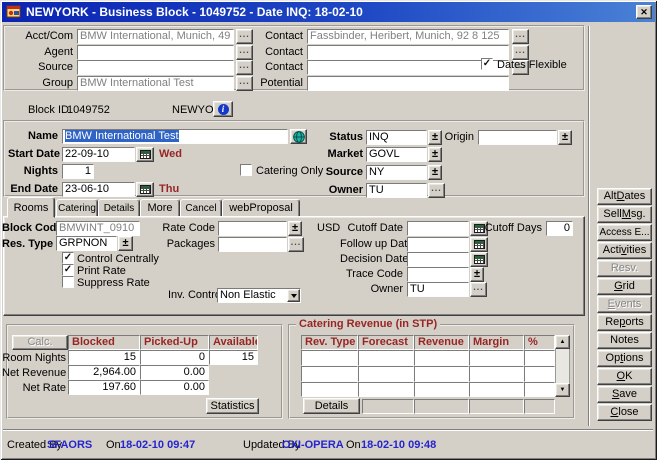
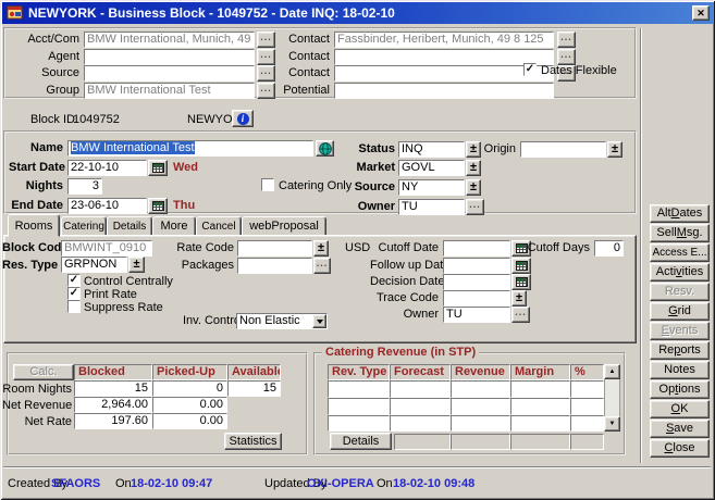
  NEWYORK - Business Block - 1049752 - Date INQ: 18-02-10
  ✕
  Acct/Com
  BMW International, Munich, 49
  ...
  Contact
- Fassbinder, Heribert, Munich, 92 8 125
+ Fassbinder, Heribert, Munich, 49 8 125
  ...
  Agent
  ...
  Contact
  ...
  Source
  ...
  Contact
  ...
  Group
  BMW International Test
  ...
  Potential
  ✓
  Dates Flexible
  Block ID
  1049752
  NEWYO
  i
  Name
  BMW International Test
  Start Date
- 22-09-10
+ 22-10-10
  Wed
  Nights
- 1
+ 3
  Catering Only
  End Date
  23-06-10
  Thu
  Status
  INQ
  ±
  Market
  GOVL
  ±
  Source
  NY
  ±
  Owner
  TU
  ...
  Origin
  ±
  Rooms
  Catering
  Details
  More
  Cancel
  webProposal
  Block Cod
  BMWINT_0910
  Rate Code
  ±
  USD
  Cutoff Date
  Cutoff Days
  0
  Res. Type
  GRPNON
  ±
  Packages
  ...
  Follow up Dat
  ✓
  Control Centrally
  ✓
  Print Rate
  Suppress Rate
  Decision Date
  Trace Code
  ±
  Inv. Contr
  Non Elastic
  Owner
  TU
  ...
  Calc.
  Blocked
  Picked-Up
  Available
  Room Nights
  15
  0
  15
  Net Revenue
  2,964.00
  0.00
  Net Rate
  197.60
  0.00
  Statistics
  Catering Revenue (in STP)
  Rev. Type
  Forecast
  Revenue
  Margin
  %
  Details
  Alt
  D
  ates
  Sell
  M
  sg.
  Access E...
  Acti
  v
  ities
  Resv.
  G
  rid
  E
  vents
  Re
  p
  orts
  Notes
  Op
  t
  ions
  O
  K
  S
  ave
  C
  lose
  Created By
  SFAORS
  On
  18-02-10 09:47
  Updated By
  OXI-OPERA
  On
  18-02-10 09:48
